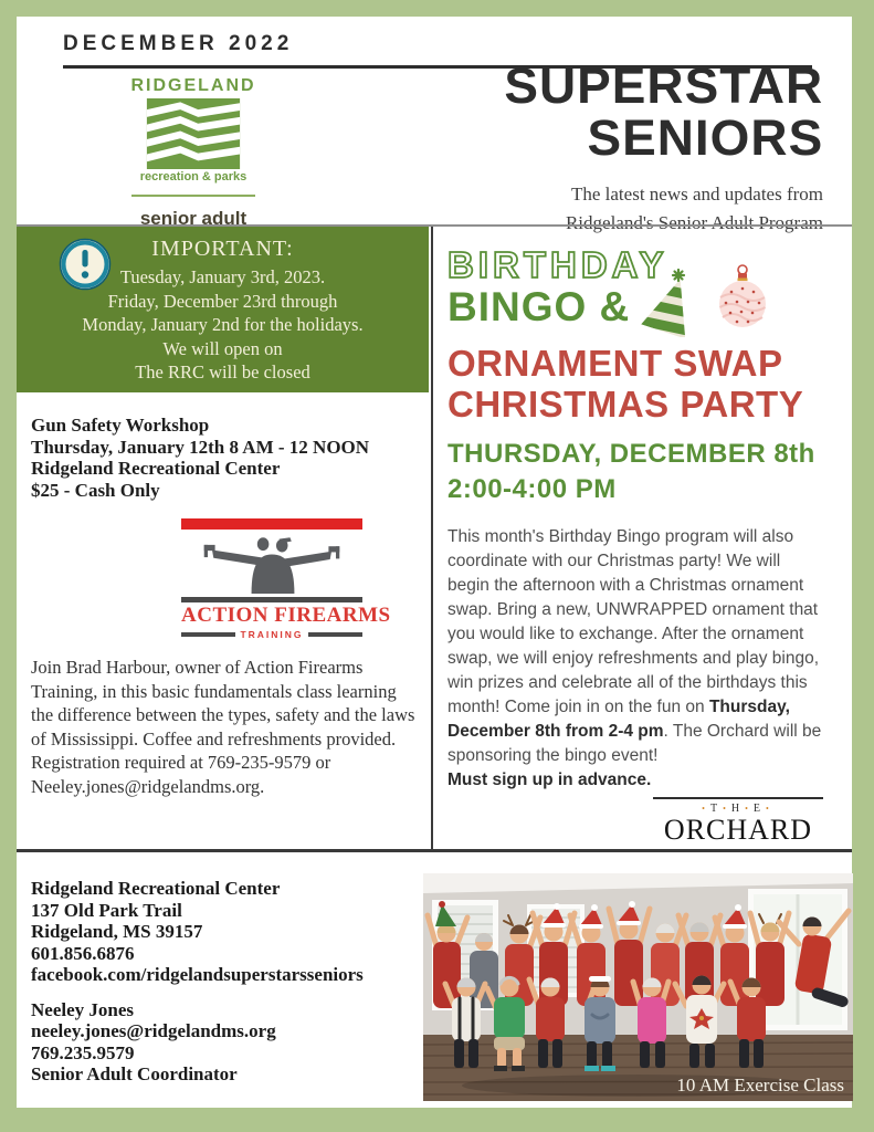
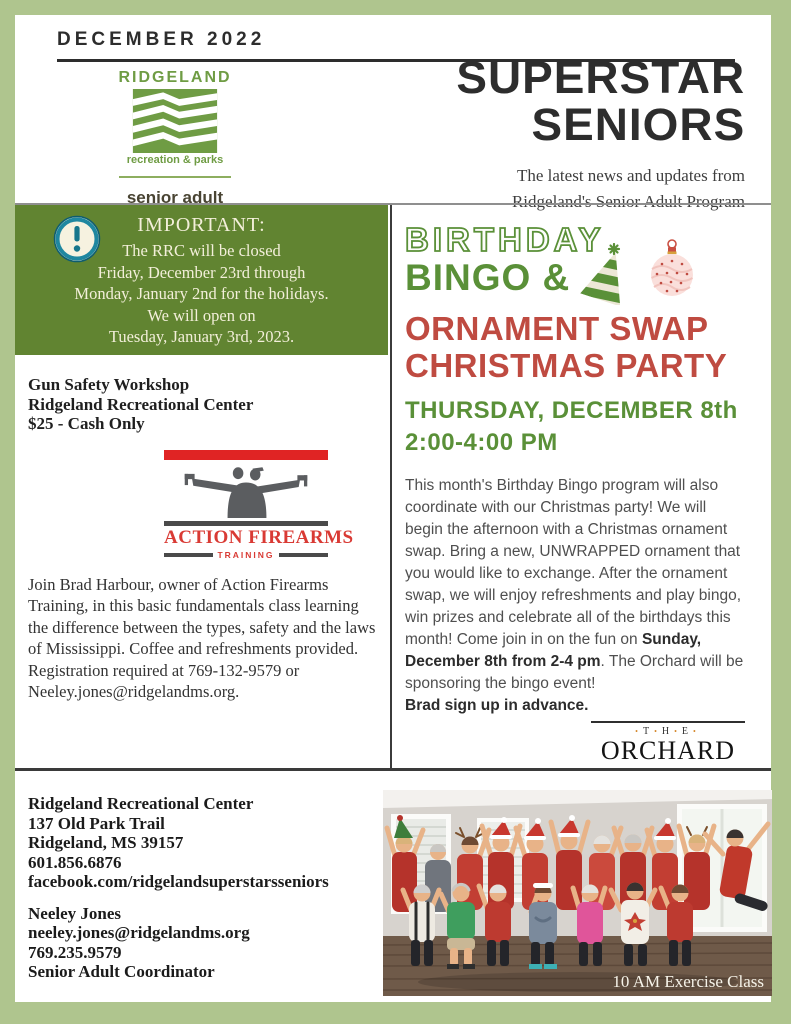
  DECEMBER 2022
  RIDGELAND
  recreation & parks
  senior adult
  SUPERSTAR
  SENIORS
  The latest news and updates from
  Ridgeland's Senior Adult Program
  IMPORTANT:
- Tuesday, January 3rd, 2023.
+ The RRC will be closed
  Friday, December 23rd through
  Monday, January 2nd for the holidays.
  We will open on
- The RRC will be closed
+ Tuesday, January 3rd, 2023.
  Gun Safety Workshop
- Thursday, January 12th 8 AM - 12 NOON
  Ridgeland Recreational Center
  $25 - Cash Only
  ACTION FIREARMS
  TRAINING
- Join Brad Harbour, owner of Action Firearms Training, in this basic fundamentals class learning the difference between the types, safety and the laws of Mississippi. Coffee and refreshments provided. Registration required at 769-235-9579 or Neeley.jones@ridgelandms.org.
+ Join Brad Harbour, owner of Action Firearms Training, in this basic fundamentals class learning the difference between the types, safety and the laws of Mississippi. Coffee and refreshments provided. Registration required at 769-132-9579 or Neeley.jones@ridgelandms.org.
  BIRTHDAY
  BINGO &
  ORNAMENT SWAP
  CHRISTMAS PARTY
  THURSDAY, DECEMBER 8th
  2:00-4:00 PM
- This month's Birthday Bingo program will also coordinate with our Christmas party! We will begin the afternoon with a Christmas ornament swap. Bring a new, UNWRAPPED ornament that you would like to exchange. After the ornament swap, we will enjoy refreshments and play bingo, win prizes and celebrate all of the birthdays this month! Come join in on the fun on Thursday, December 8th from 2-4 pm. The Orchard will be sponsoring the bingo event!
+ This month's Birthday Bingo program will also coordinate with our Christmas party! We will begin the afternoon with a Christmas ornament swap. Bring a new, UNWRAPPED ornament that you would like to exchange. After the ornament swap, we will enjoy refreshments and play bingo, win prizes and celebrate all of the birthdays this month! Come join in on the fun on Sunday, December 8th from 2-4 pm. The Orchard will be sponsoring the bingo event!
- Must sign up in advance.
+ Brad sign up in advance.
  •T•H•E•
  ORCHARD
  Ridgeland Recreational Center
  137 Old Park Trail
  Ridgeland, MS 39157
  601.856.6876
  facebook.com/ridgelandsuperstarsseniors
  Neeley Jones
  neeley.jones@ridgelandms.org
  769.235.9579
  Senior Adult Coordinator
  10 AM Exercise Class
